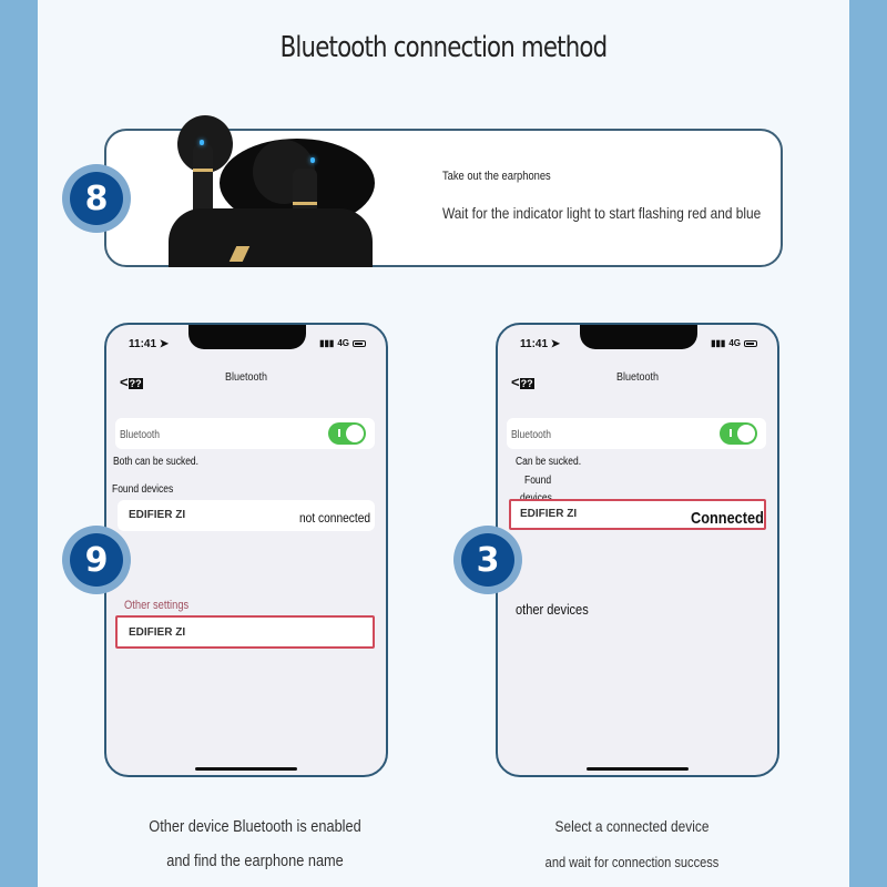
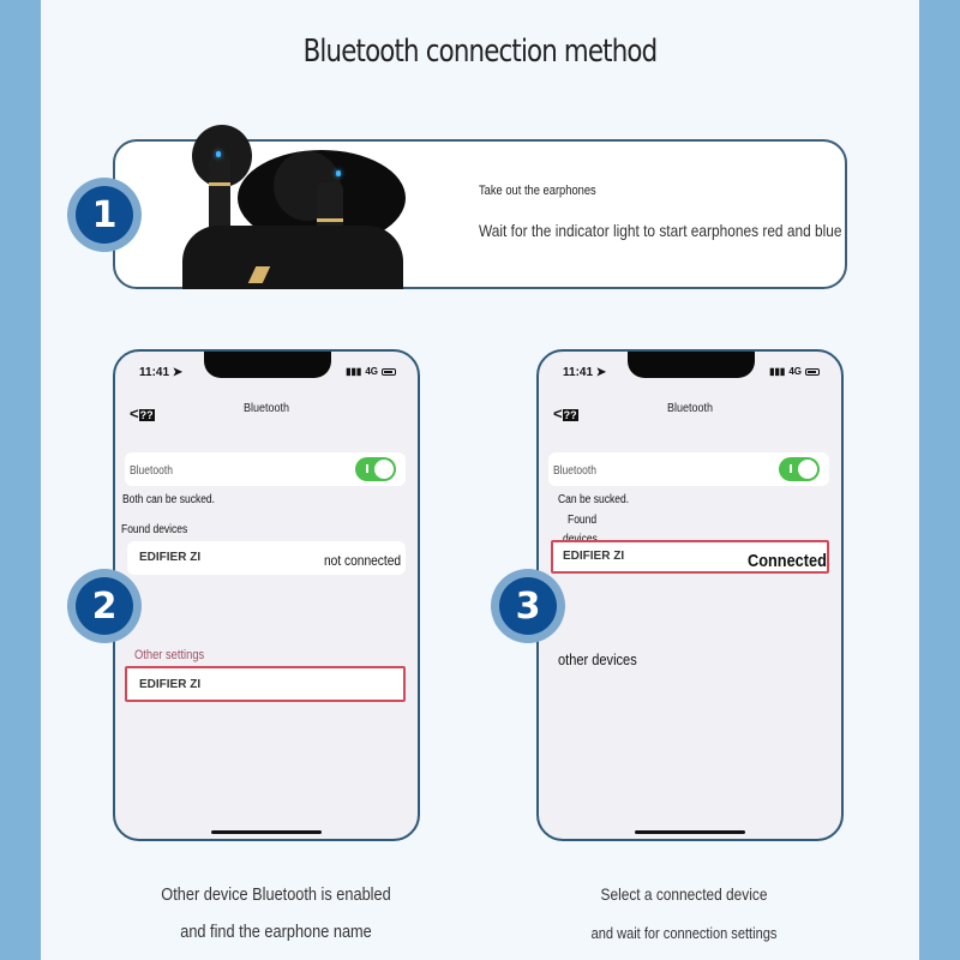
  Bluetooth connection method
  Take out the earphones
- Wait for the indicator light to start flashing red and blue
+ Wait for the indicator light to start earphones red and blue
- 8
+ 1
  11:41 ➤
  ▮▮▮
  4G
  <??
  Bluetooth
  Bluetooth
  Both can be sucked.
  Found devices
  EDIFIER ZI
  not connected
  Other settings
  EDIFIER ZI
- 9
+ 2
  11:41 ➤
  ▮▮▮
  4G
  <??
  Bluetooth
  Bluetooth
  Can be sucked.
  Found
  EDIFIER ZI
  Connected
  other devices
  3
  Other device Bluetooth is enabled
  and find the earphone name
  Select a connected device
- and wait for connection success
+ and wait for connection settings
